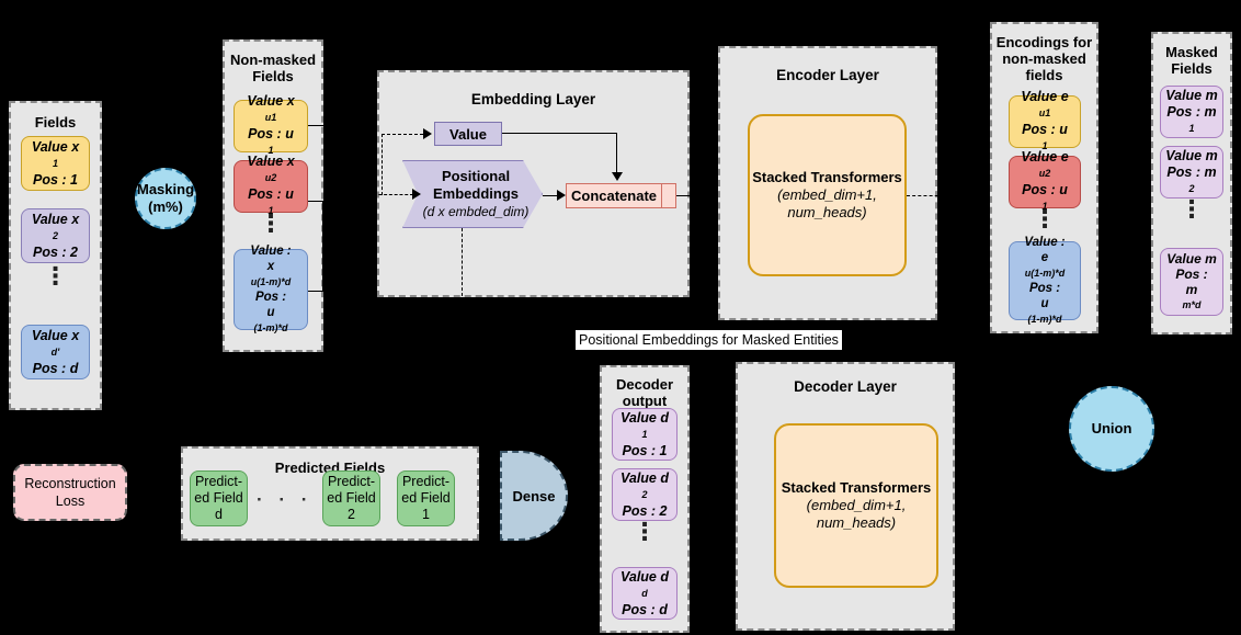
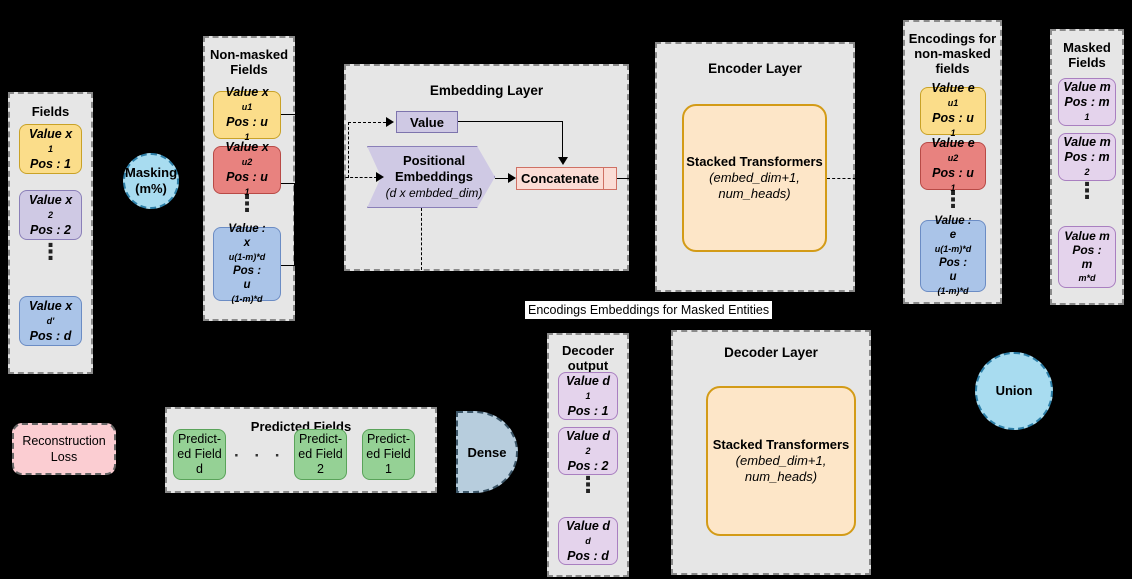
  Fields
  Value x
  1
  Pos : 1
  Value x
  2
  Pos : 2
  ⋮
  Value x
  d'
  Pos : d
  Masking
  (m%)
  Non-masked
  Fields
  Value x
  u1
  Pos : u
  1
  Value x
  u2
  Pos : u
  1
  ⋮
  Value :
  x
  u(1-m)*d
  Pos :
  u
  (1-m)*d
  Embedding Layer
  Value
  Positional
  Embeddings
  (d x embded_dim)
  Concatenate
  Encoder Layer
  Stacked Transformers
  (embed_dim+1,
  num_heads)
  Encodings for
  non-masked
  fields
  Value e
  u1
  Pos : u
  1
  Value e
  u2
  Pos : u
  1
  ⋮
  Value :
  e
  u(1-m)*d
  Pos :
  u
  (1-m)*d
  Masked
  Fields
  Value m
  Pos : m
  1
  Value m
  Pos : m
  2
  ⋮
  Value m
  Pos :
  m
  m*d
- Positional Embeddings for Masked Entities
+ Encodings Embeddings for Masked Entities
  Decoder
  output
  Value d
  1
  Pos : 1
  Value d
  2
  Pos : 2
  ⋮
  Value d
  d
  Pos : d
  Decoder Layer
  Stacked Transformers
  (embed_dim+1,
  num_heads)
  Union
  Dense
  Predicted Fields
  Predict-
  ed Field
  d
  Predict-
  ed Field
  2
  Predict-
  ed Field
  1
  Reconstruction
  Loss
